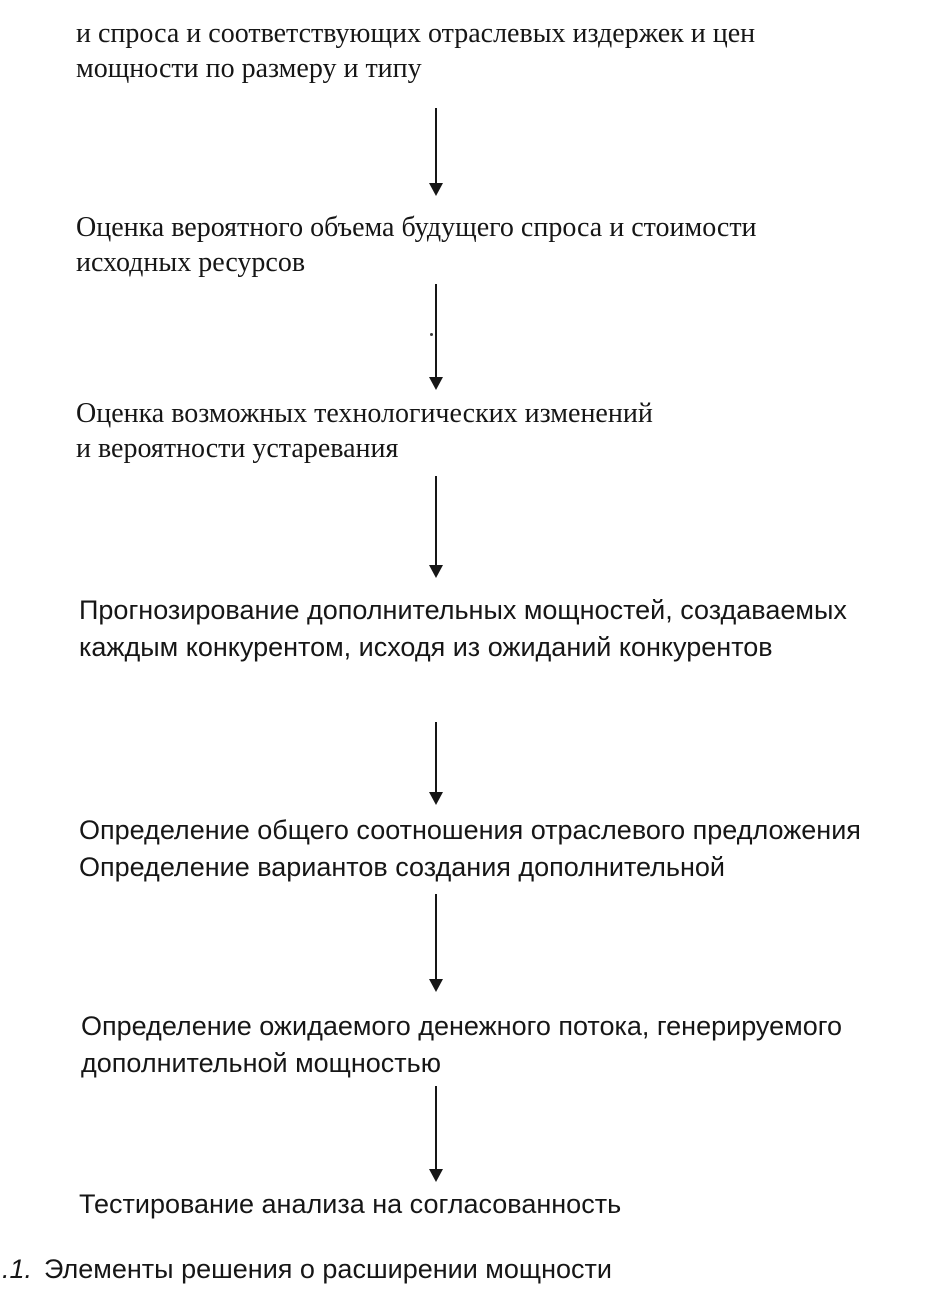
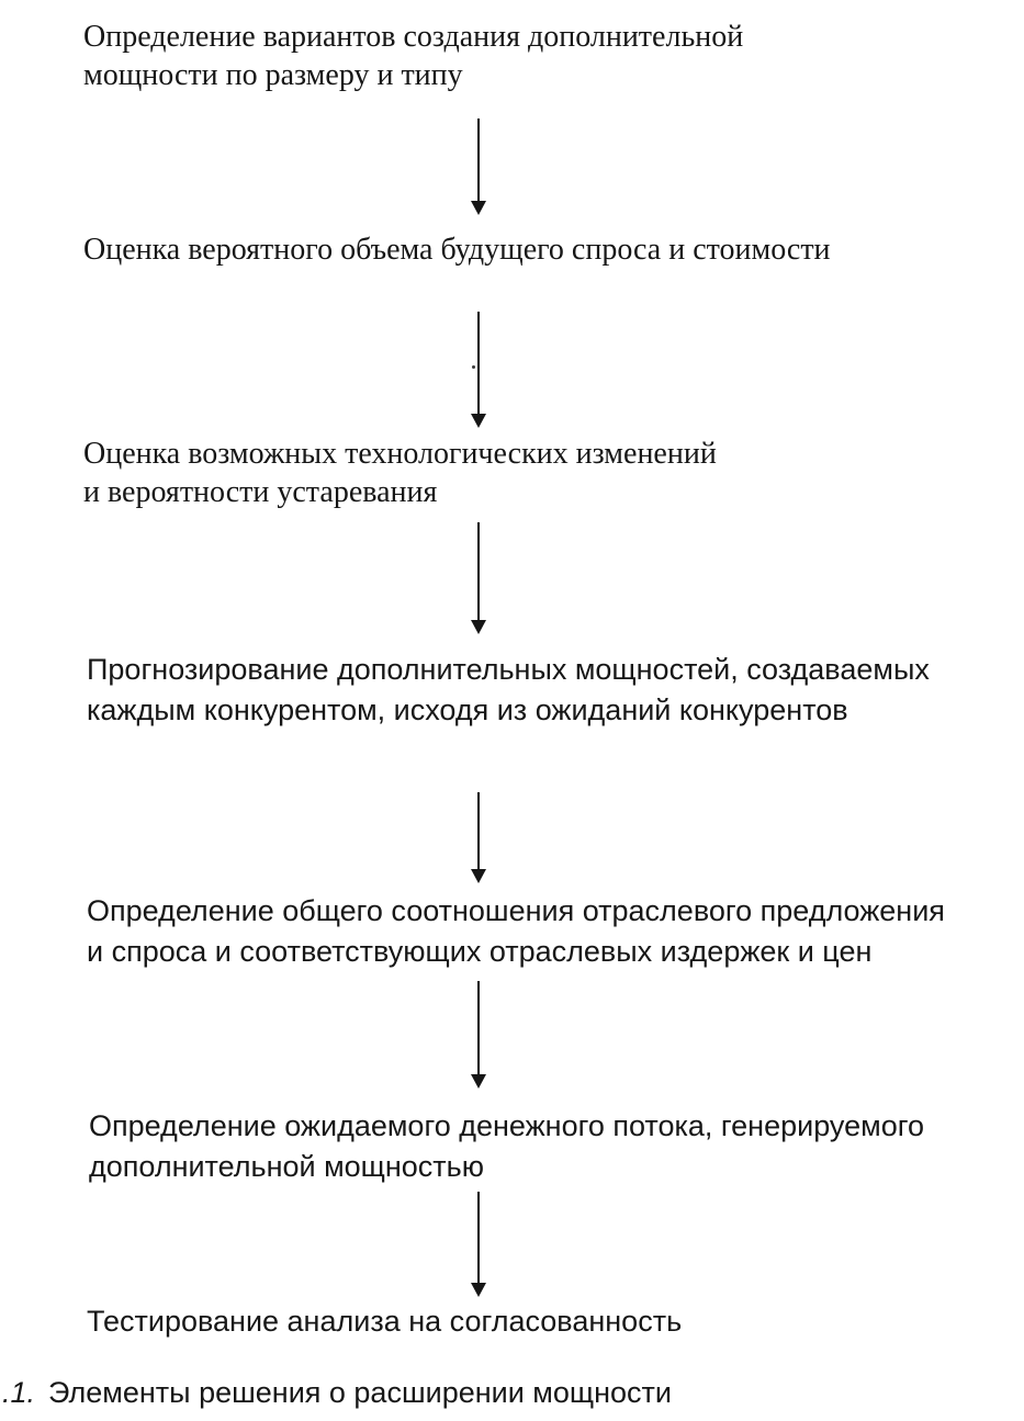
- и спроса и соответствующих отраслевых издержек и цен
+ Определение вариантов создания дополнительной
  мощности по размеру и типу
  Оценка вероятного объема будущего спроса и стоимости
- исходных ресурсов
  Оценка возможных технологических изменений
  и вероятности устаревания
  Прогнозирование дополнительных мощностей, создаваемых
  каждым конкурентом, исходя из ожиданий конкурентов
  Определение общего соотношения отраслевого предложения
- Определение вариантов создания дополнительной
+ и спроса и соответствующих отраслевых издержек и цен
  Определение ожидаемого денежного потока, генерируемого
  дополнительной мощностью
  Тестирование анализа на согласованность
  .1. Элементы решения о расширении мощности
